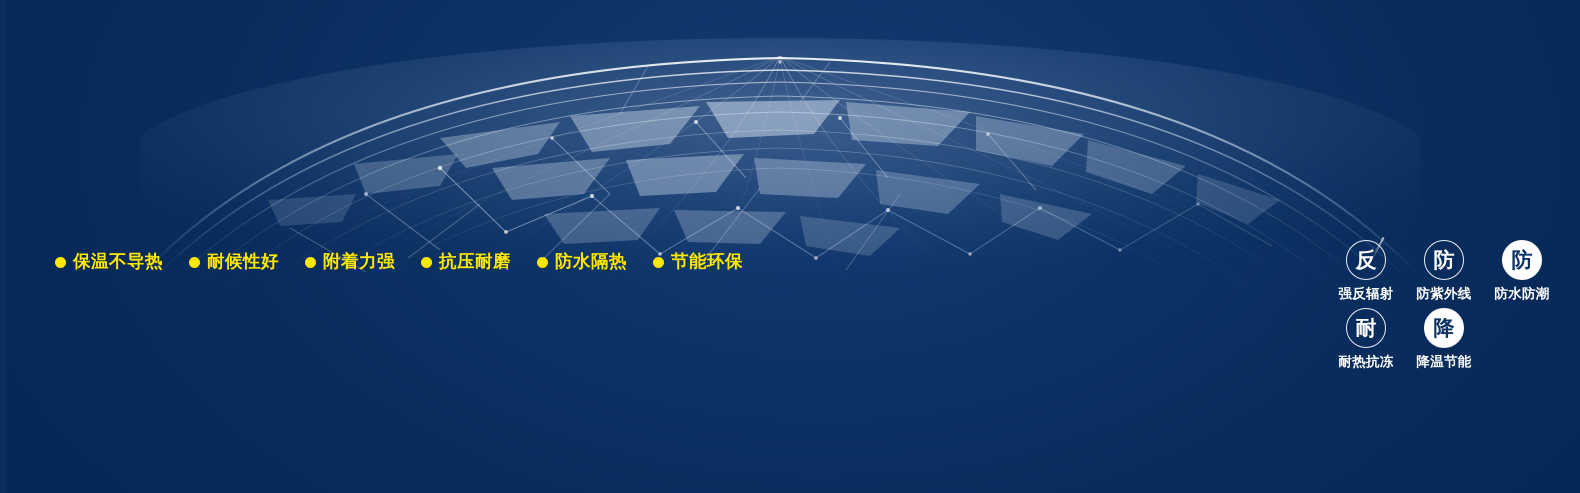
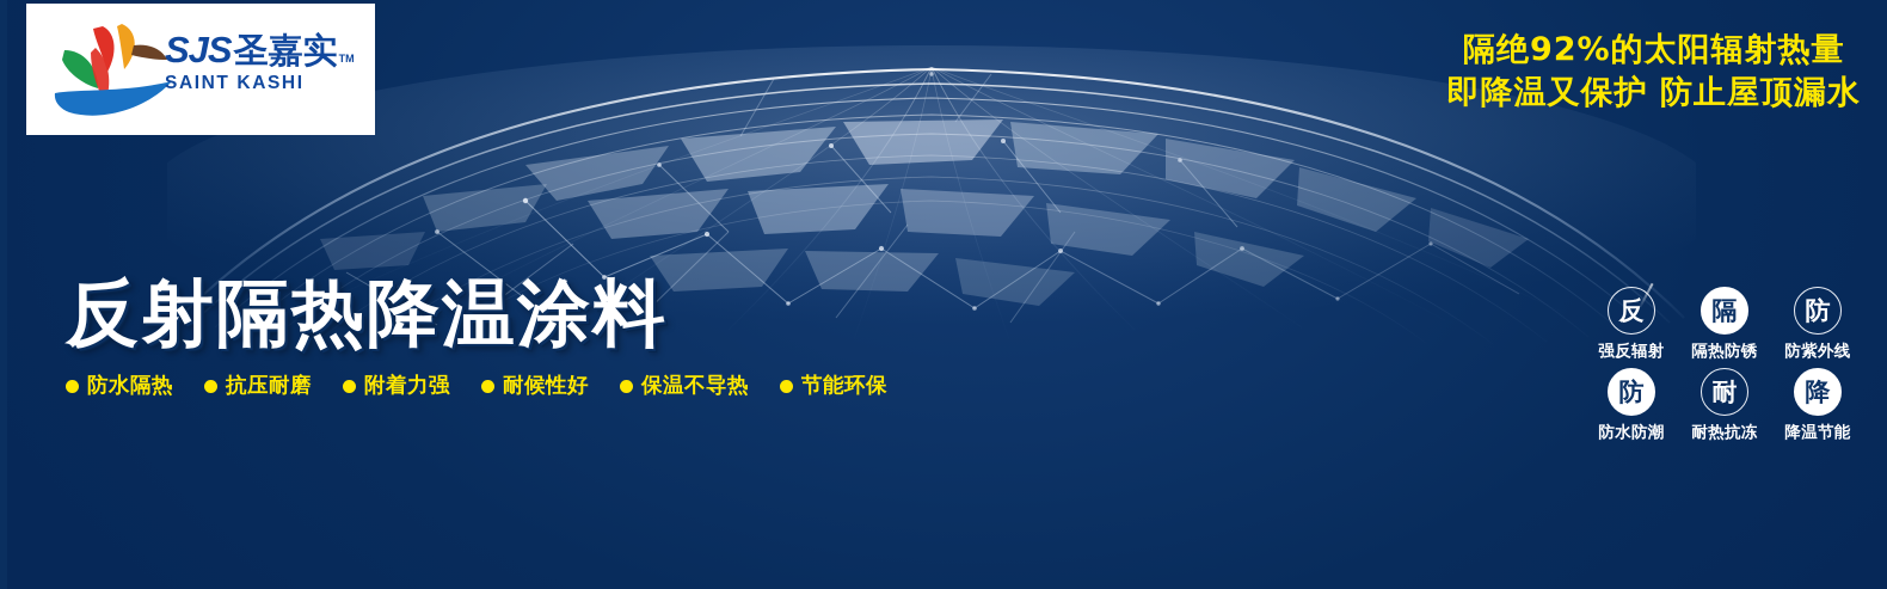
+ SJS
+ 圣嘉实
+ TM
+ SAINT KASHI
+ 隔绝92%的太阳辐射热量
+ 即降温又保护 防止屋顶漏水
+ 反射隔热降温涂料
- 保温不导热
+ 防水隔热
- 耐候性好
+ 抗压耐磨
  附着力强
- 抗压耐磨
+ 耐候性好
- 防水隔热
+ 保温不导热
  节能环保
  反
  强反辐射
+ 隔
+ 隔热防锈
  防
  防紫外线
  防
  防水防潮
  耐
  耐热抗冻
  降
  降温节能
